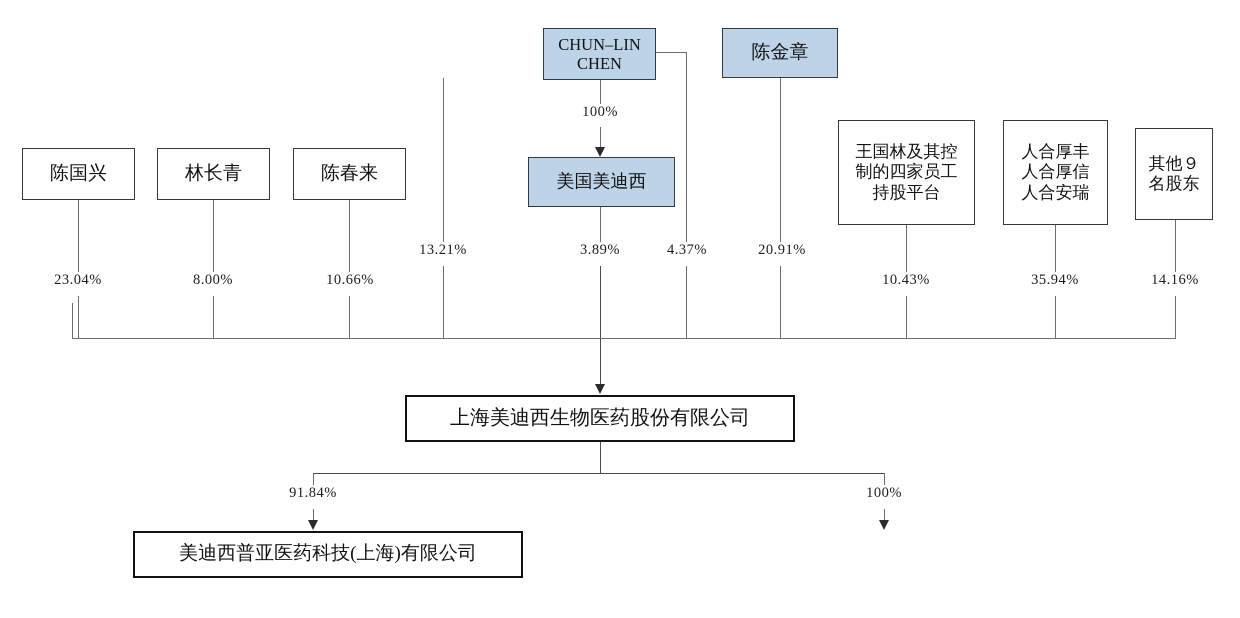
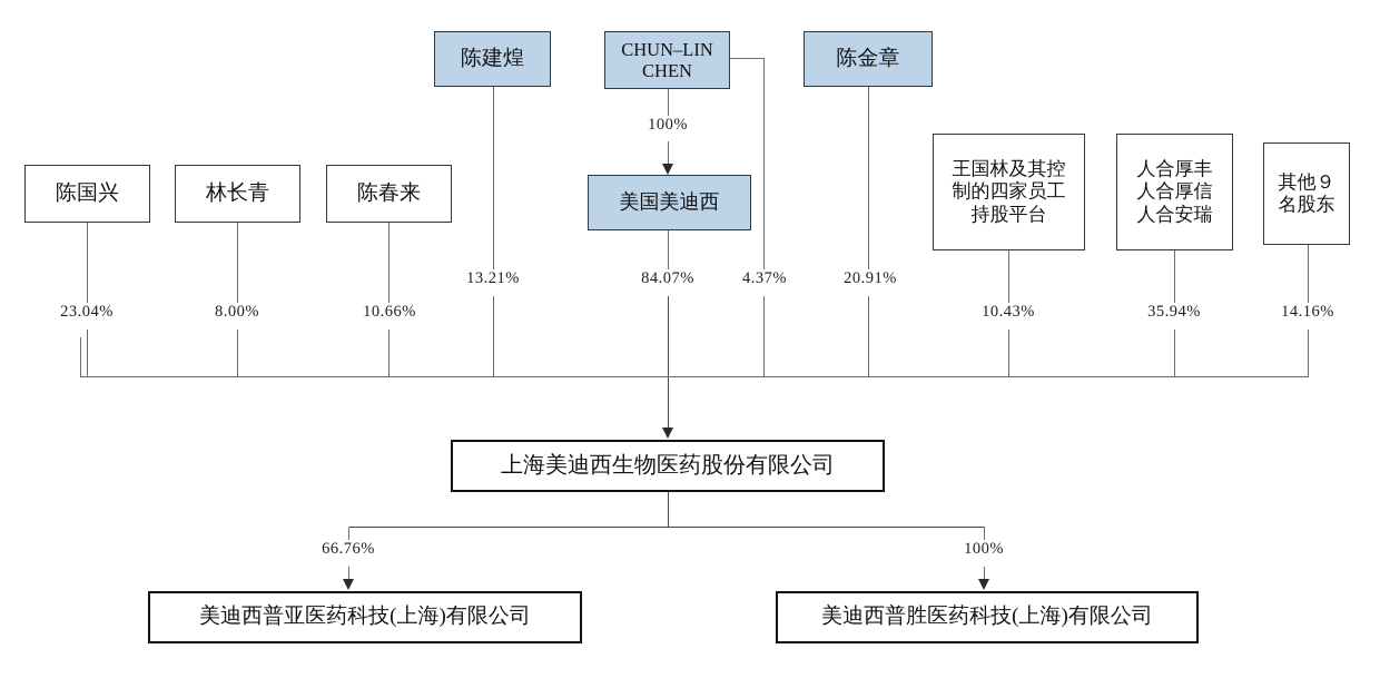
+ 陈建煌
  CHUN–LIN
  CHEN
  陈金章
  美国美迪西
  陈国兴
  林长青
  陈春来
  王国林及其控
  制的四家员工
  持股平台
  人合厚丰
  人合厚信
  人合安瑞
  其他９
  名股东
  上海美迪西生物医药股份有限公司
  美迪西普亚医药科技(上海)有限公司
+ 美迪西普胜医药科技(上海)有限公司
  100%
  13.21%
- 3.89%
+ 84.07%
  4.37%
  20.91%
  23.04%
  8.00%
  10.66%
  10.43%
  35.94%
  14.16%
- 91.84%
+ 66.76%
  100%
